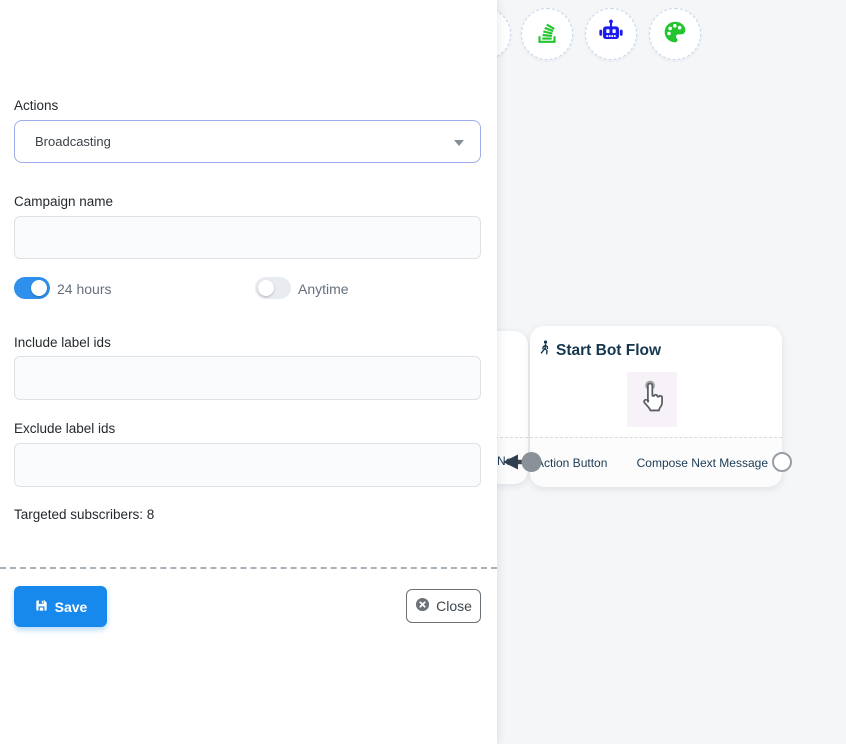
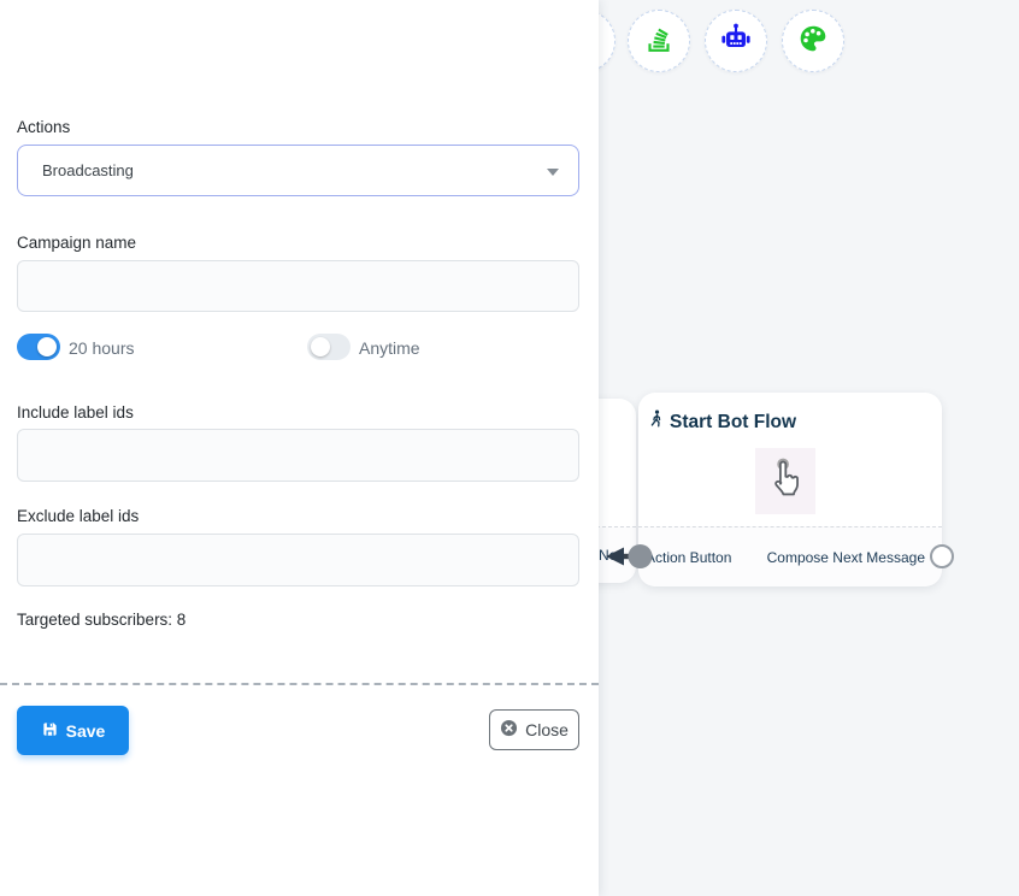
  Start Bot Flow
  ction Button
  Compose Next Message
  Actions
  Broadcasting
  Campaign name
- 24 hours
+ 20 hours
  Anytime
  Include label ids
  Exclude label ids
  Targeted subscribers: 8
  Save
  Close
